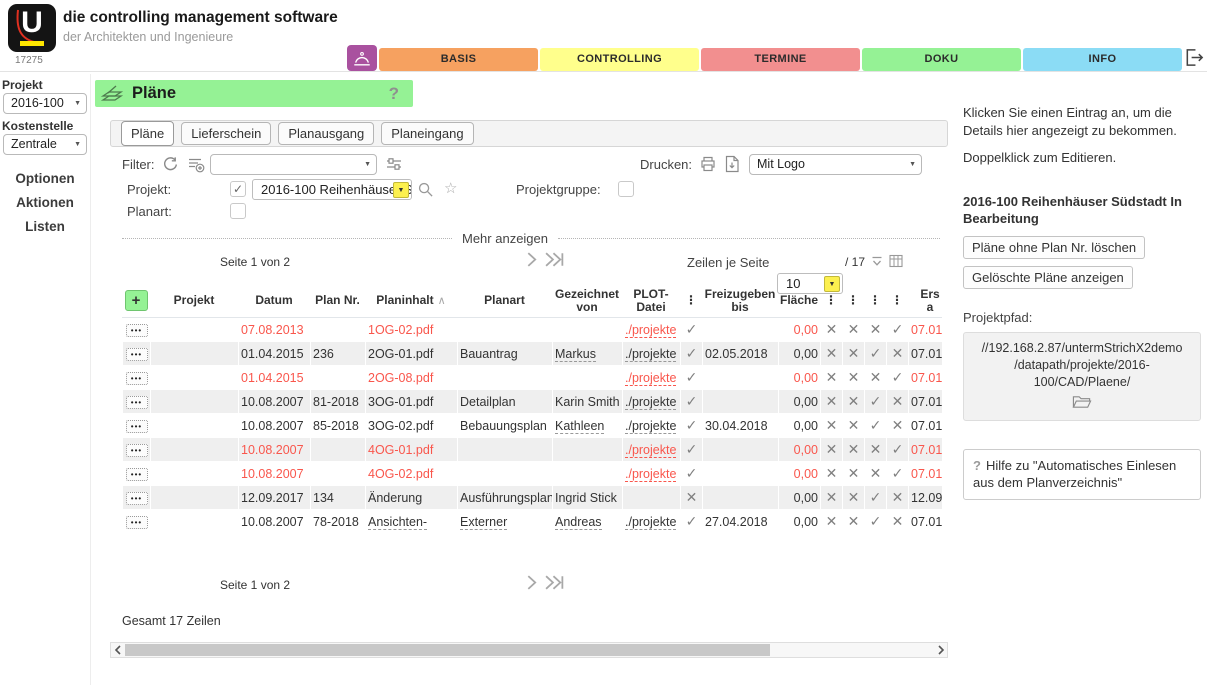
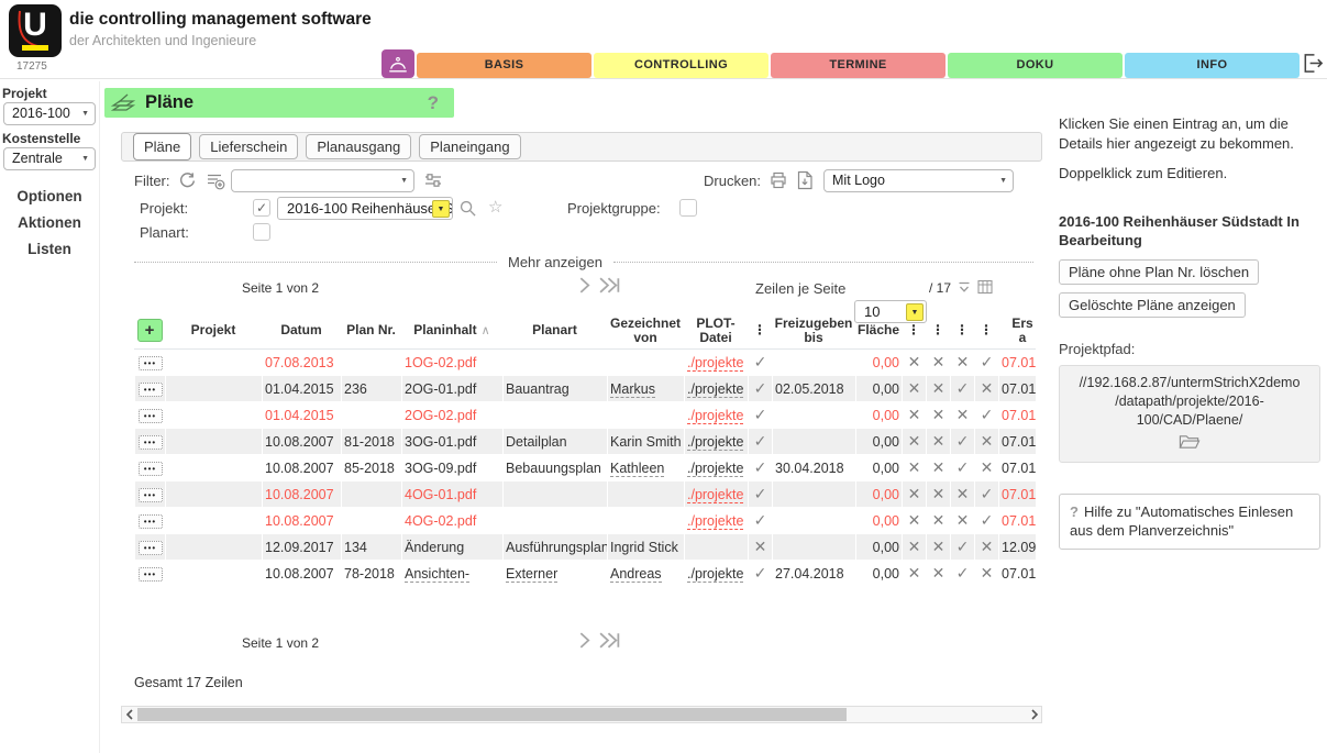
  U
  17275
  die controlling management software
  der Architekten und Ingenieure
  BASIS
  CONTROLLING
  TERMINE
  DOKU
  INFO
  Projekt
  2016-100
  Kostenstelle
  Zentrale
  Optionen
  Aktionen
  Listen
  Pläne
  ?
  Pläne
  Lieferschein
  Planausgang
  Planeingang
  Filter:
  Drucken:
  Mit Logo
  Projekt:
  ✓
  2016-100 Reihenhäus
  ☆
  Projektgruppe:
  Planart:
  Mehr anzeigen
  Seite 1 von 2
  Zeilen je Seite
  10
  / 17
  +	Projekt	Datum	Plan Nr.	Planinhalt ∧	Planart	Gezeichnet von	PLOT-Datei	⋮	Freizugeben bis	Fläche	⋮	⋮	⋮	⋮	Ers a
  •••		07.08.2013		1OG-02.pdf			./projekte	✓		0,00	✕	✕	✕	✓	07.01
  •••		01.04.2015	236	2OG-01.pdf	Bauantrag	Markus	./projekte	✓	02.05.2018	0,00	✕	✕	✓	✕	07.01
- •••		01.04.2015		2OG-08.pdf			./projekte	✓		0,00	✕	✕	✕	✓	07.01
+ •••		01.04.2015		2OG-02.pdf			./projekte	✓		0,00	✕	✕	✕	✓	07.01
  •••		10.08.2007	81-2018	3OG-01.pdf	Detailplan	Karin Smith	./projekte	✓		0,00	✕	✕	✓	✕	07.01
- •••		10.08.2007	85-2018	3OG-02.pdf	Bebauungsplan	Kathleen	./projekte	✓	30.04.2018	0,00	✕	✕	✓	✕	07.01
+ •••		10.08.2007	85-2018	3OG-09.pdf	Bebauungsplan	Kathleen	./projekte	✓	30.04.2018	0,00	✕	✕	✓	✕	07.01
  •••		10.08.2007		4OG-01.pdf			./projekte	✓		0,00	✕	✕	✕	✓	07.01
  •••		10.08.2007		4OG-02.pdf			./projekte	✓		0,00	✕	✕	✕	✓	07.01
  •••		12.09.2017	134	Änderung	Ausführungsplan	Ingrid Stick		✕		0,00	✕	✕	✓	✕	12.09
  •••		10.08.2007	78-2018	Ansichten-	Externer	Andreas	./projekte	✓	27.04.2018	0,00	✕	✕	✓	✕	07.01
  Seite 1 von 2
  Gesamt 17 Zeilen
  Klicken Sie einen Eintrag an, um die Details hier angezeigt zu bekommen.
  Doppelklick zum Editieren.
  2016-100 Reihenhäuser Südstadt In Bearbeitung
  Pläne ohne Plan Nr. löschen
  Gelöschte Pläne anzeigen
  Projektpfad:
  //192.168.2.87/untermStrichX2demo
  /datapath/projekte/2016-100/CAD/Plaene/
  ? Hilfe zu "Automatisches Einlesen aus dem Planverzeichnis"
